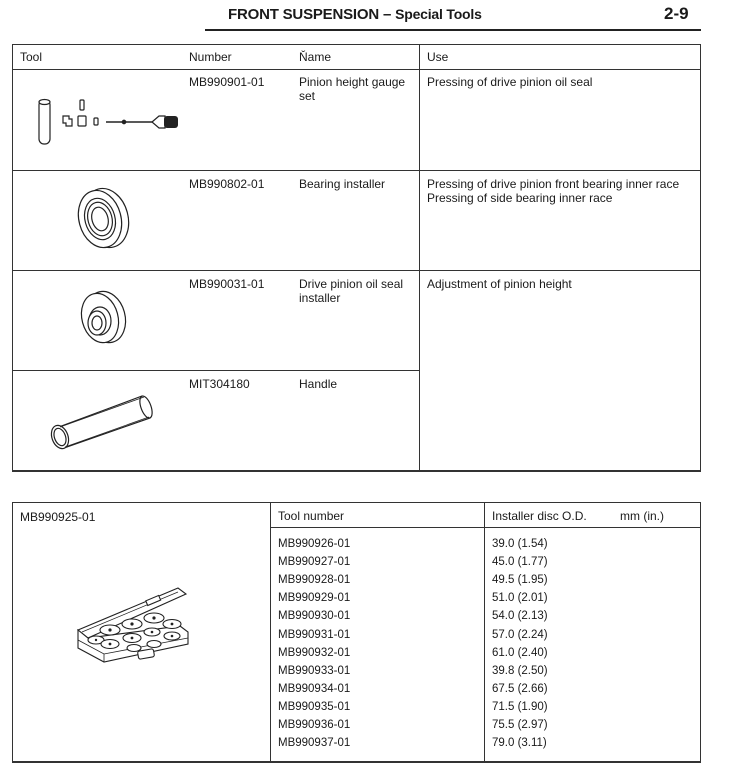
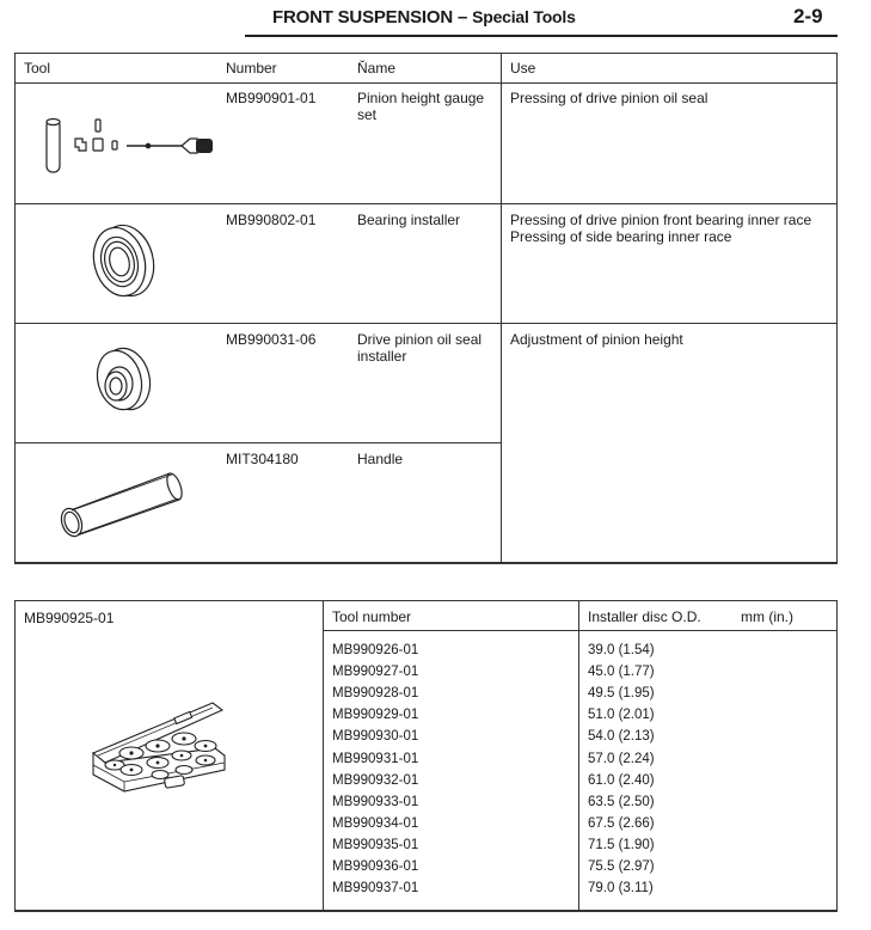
  FRONT SUSPENSION – Special Tools
  2-9
  Tool
  Number
  Ňame
  Use
  MB990901-01
  Pinion height gauge set
  Pressing of drive pinion oil seal
  MB990802-01
  Bearing installer
  Pressing of drive pinion front bearing inner race
  Pressing of side bearing inner race
- MB990031-01
+ MB990031-06
  Drive pinion oil seal installer
  Adjustment of pinion height
  MIT304180
  Handle
  MB990925-01
  Tool number
  Installer disc O.D.
  mm (in.)
  MB990926-01
  39.0 (1.54)
  MB990927-01
  45.0 (1.77)
  MB990928-01
  49.5 (1.95)
  MB990929-01
  51.0 (2.01)
  MB990930-01
  54.0 (2.13)
  MB990931-01
  57.0 (2.24)
  MB990932-01
  61.0 (2.40)
  MB990933-01
- 39.8 (2.50)
+ 63.5 (2.50)
  MB990934-01
  67.5 (2.66)
  MB990935-01
  71.5 (1.90)
  MB990936-01
  75.5 (2.97)
  MB990937-01
  79.0 (3.11)
